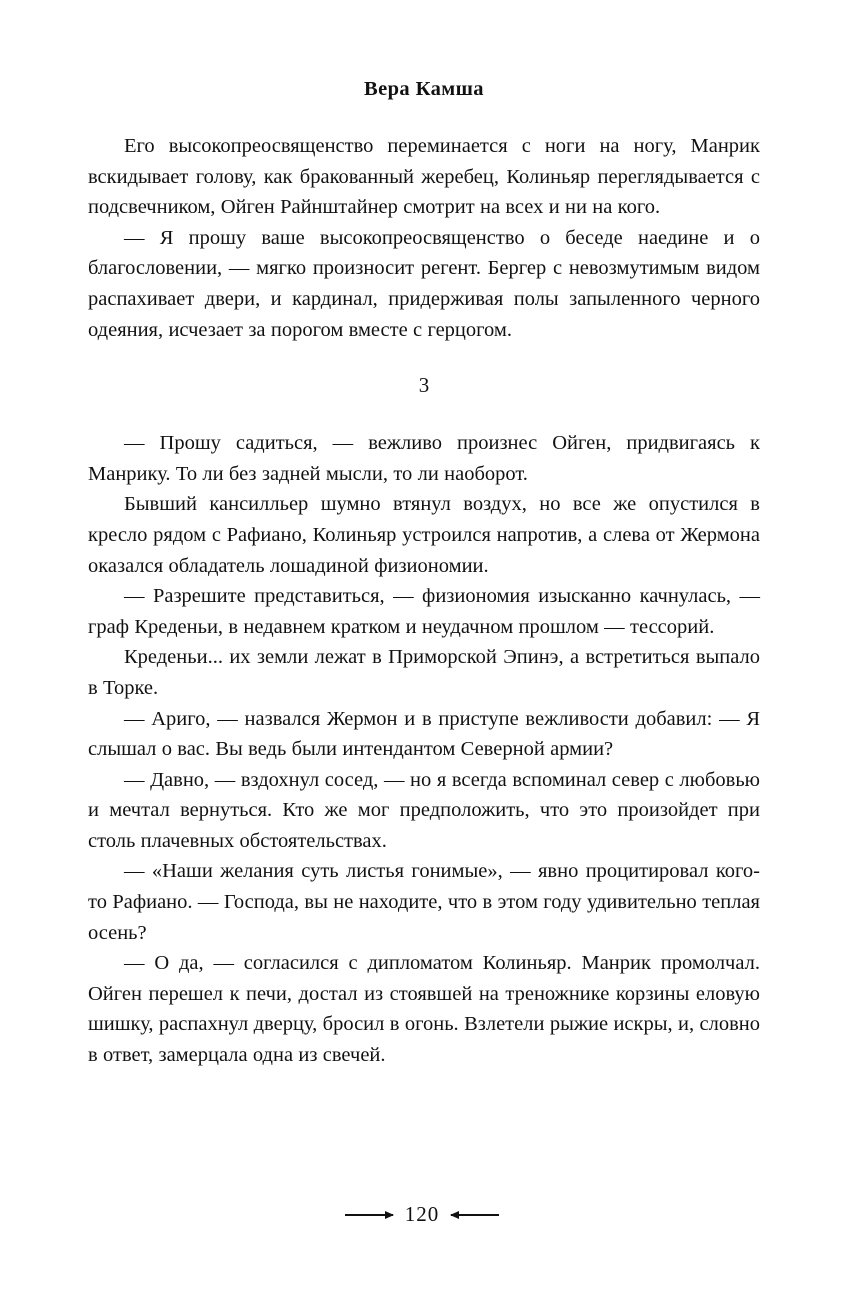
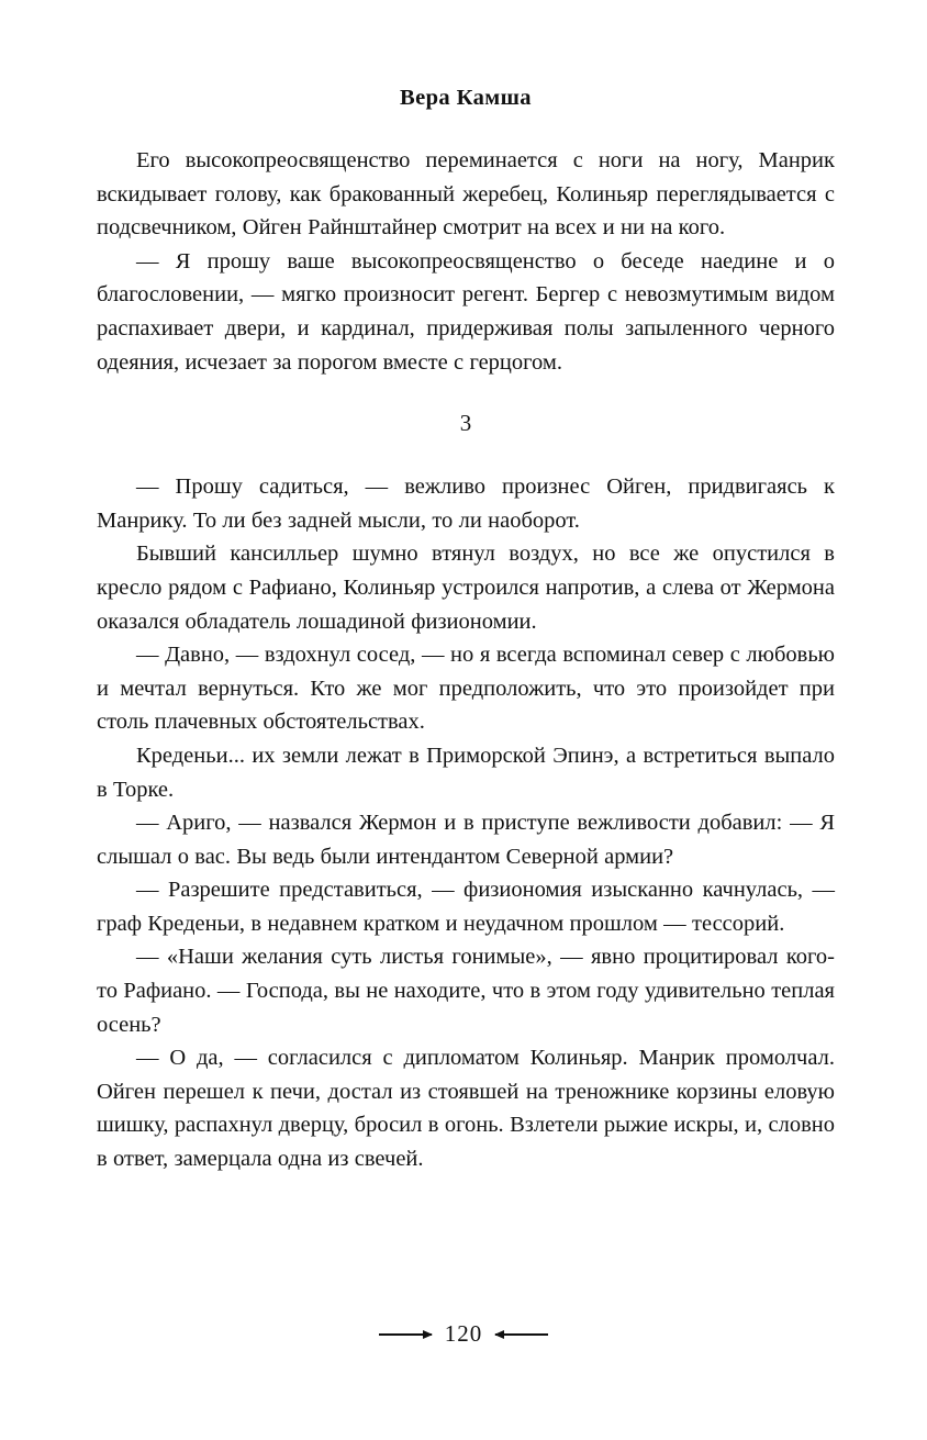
  Вера Камша
  Его высокопреосвященство переминается с ноги на ногу, Манрик вскидывает голову, как бракованный жеребец, Колиньяр переглядывается с подсвечником, Ойген Райнштайнер смотрит на всех и ни на кого.
  — Я прошу ваше высокопреосвященство о беседе наедине и о благословении, — мягко произносит регент. Бергер с невозмутимым видом распахивает двери, и кардинал, придерживая полы запыленного черного одеяния, исчезает за порогом вместе с герцогом.
  3
  — Прошу садиться, — вежливо произнес Ойген, придвигаясь к Манрику. То ли без задней мысли, то ли наоборот.
  Бывший кансилльер шумно втянул воздух, но все же опустился в кресло рядом с Рафиано, Колиньяр устроился напротив, а слева от Жермона оказался обладатель лошадиной физиономии.
- — Разрешите представиться, — физиономия изысканно качнулась, — граф Креденьи, в недавнем кратком и неудачном прошлом — тессорий.
+ — Давно, — вздохнул сосед, — но я всегда вспоминал север с любовью и мечтал вернуться. Кто же мог предположить, что это произойдет при столь плачевных обстоятельствах.
  Креденьи... их земли лежат в Приморской Эпинэ, а встретиться выпало в Торке.
  — Ариго, — назвался Жермон и в приступе вежливости добавил: — Я слышал о вас. Вы ведь были интендантом Северной армии?
- — Давно, — вздохнул сосед, — но я всегда вспоминал север с любовью и мечтал вернуться. Кто же мог предположить, что это произойдет при столь плачевных обстоятельствах.
+ — Разрешите представиться, — физиономия изысканно качнулась, — граф Креденьи, в недавнем кратком и неудачном прошлом — тессорий.
  — «Наши желания суть листья гонимые», — явно процитировал кого-то Рафиано. — Господа, вы не находите, что в этом году удивительно теплая осень?
  — О да, — согласился с дипломатом Колиньяр. Манрик промолчал. Ойген перешел к печи, достал из стоявшей на треножнике корзины еловую шишку, распахнул дверцу, бросил в огонь. Взлетели рыжие искры, и, словно в ответ, замерцала одна из свечей.
  120
